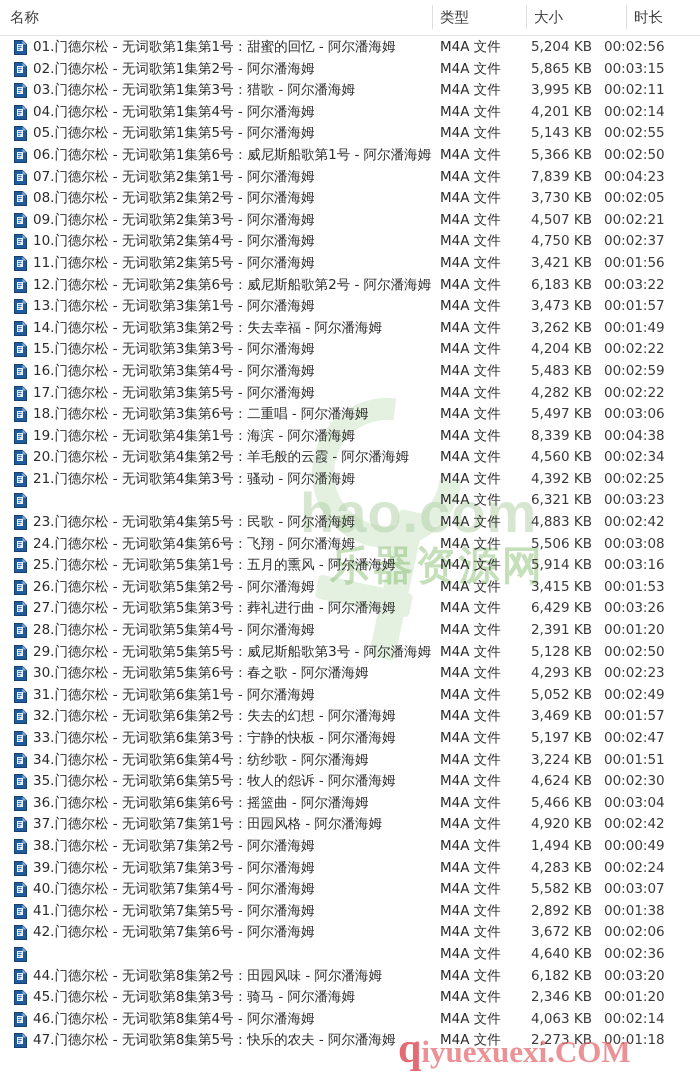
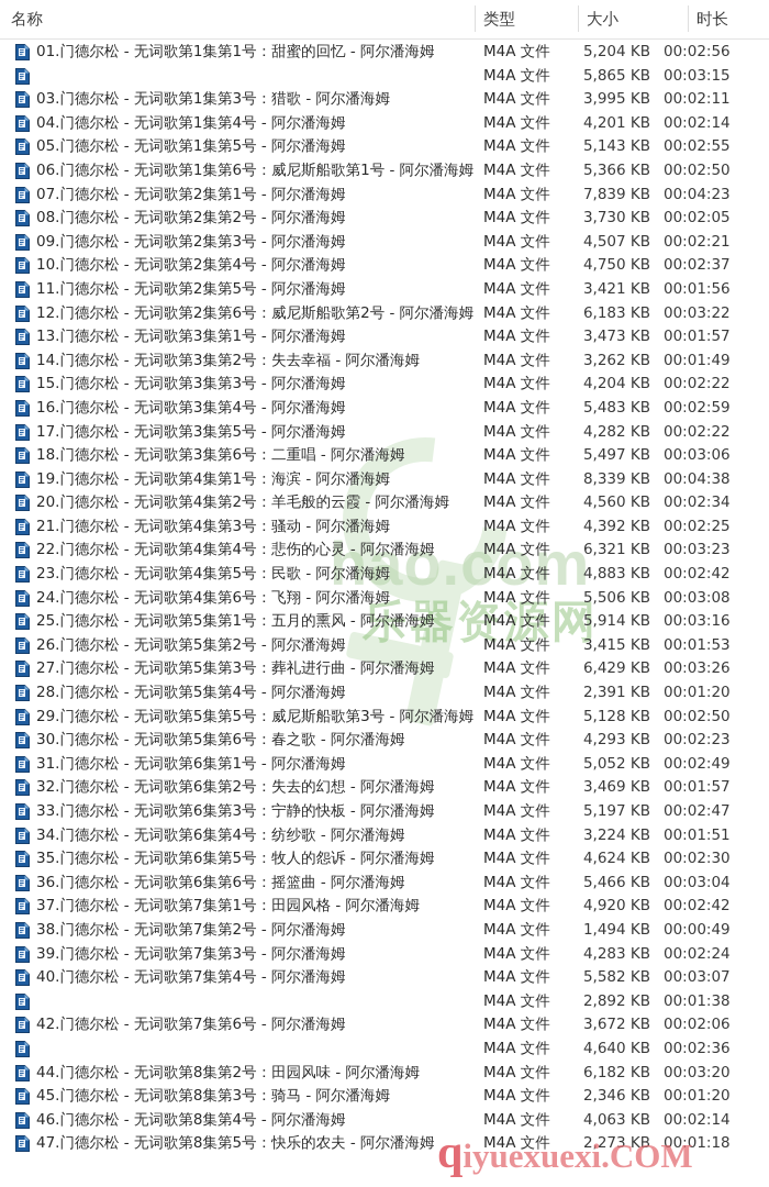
  hao.com
  乐器资源网
  名称
  类型
  大小
  时长
  01.门德尔松 - 无词歌第1集第1号：甜蜜的回忆 - 阿尔潘海姆
  M4A 文件
  5,204 KB
  00:02:56
- 02.门德尔松 - 无词歌第1集第2号 - 阿尔潘海姆
  M4A 文件
  5,865 KB
  00:03:15
  03.门德尔松 - 无词歌第1集第3号：猎歌 - 阿尔潘海姆
  M4A 文件
  3,995 KB
  00:02:11
  04.门德尔松 - 无词歌第1集第4号 - 阿尔潘海姆
  M4A 文件
  4,201 KB
  00:02:14
  05.门德尔松 - 无词歌第1集第5号 - 阿尔潘海姆
  M4A 文件
  5,143 KB
  00:02:55
  06.门德尔松 - 无词歌第1集第6号：威尼斯船歌第1号 - 阿尔潘海姆
  M4A 文件
  5,366 KB
  00:02:50
  07.门德尔松 - 无词歌第2集第1号 - 阿尔潘海姆
  M4A 文件
  7,839 KB
  00:04:23
  08.门德尔松 - 无词歌第2集第2号 - 阿尔潘海姆
  M4A 文件
  3,730 KB
  00:02:05
  09.门德尔松 - 无词歌第2集第3号 - 阿尔潘海姆
  M4A 文件
  4,507 KB
  00:02:21
  10.门德尔松 - 无词歌第2集第4号 - 阿尔潘海姆
  M4A 文件
  4,750 KB
  00:02:37
  11.门德尔松 - 无词歌第2集第5号 - 阿尔潘海姆
  M4A 文件
  3,421 KB
  00:01:56
  12.门德尔松 - 无词歌第2集第6号：威尼斯船歌第2号 - 阿尔潘海姆
  M4A 文件
  6,183 KB
  00:03:22
  13.门德尔松 - 无词歌第3集第1号 - 阿尔潘海姆
  M4A 文件
  3,473 KB
  00:01:57
  14.门德尔松 - 无词歌第3集第2号：失去幸福 - 阿尔潘海姆
  M4A 文件
  3,262 KB
  00:01:49
  15.门德尔松 - 无词歌第3集第3号 - 阿尔潘海姆
  M4A 文件
  4,204 KB
  00:02:22
  16.门德尔松 - 无词歌第3集第4号 - 阿尔潘海姆
  M4A 文件
  5,483 KB
  00:02:59
  17.门德尔松 - 无词歌第3集第5号 - 阿尔潘海姆
  M4A 文件
  4,282 KB
  00:02:22
  18.门德尔松 - 无词歌第3集第6号：二重唱 - 阿尔潘海姆
  M4A 文件
  5,497 KB
  00:03:06
  19.门德尔松 - 无词歌第4集第1号：海滨 - 阿尔潘海姆
  M4A 文件
  8,339 KB
  00:04:38
  20.门德尔松 - 无词歌第4集第2号：羊毛般的云霞 - 阿尔潘海姆
  M4A 文件
  4,560 KB
  00:02:34
  21.门德尔松 - 无词歌第4集第3号：骚动 - 阿尔潘海姆
  M4A 文件
  4,392 KB
  00:02:25
+ 22.门德尔松 - 无词歌第4集第4号：悲伤的心灵 - 阿尔潘海姆
  M4A 文件
  6,321 KB
  00:03:23
  23.门德尔松 - 无词歌第4集第5号：民歌 - 阿尔潘海姆
  M4A 文件
  4,883 KB
  00:02:42
  24.门德尔松 - 无词歌第4集第6号：飞翔 - 阿尔潘海姆
  M4A 文件
  5,506 KB
  00:03:08
  25.门德尔松 - 无词歌第5集第1号：五月的熏风 - 阿尔潘海姆
  M4A 文件
  5,914 KB
  00:03:16
  26.门德尔松 - 无词歌第5集第2号 - 阿尔潘海姆
  M4A 文件
  3,415 KB
  00:01:53
  27.门德尔松 - 无词歌第5集第3号：葬礼进行曲 - 阿尔潘海姆
  M4A 文件
  6,429 KB
  00:03:26
  28.门德尔松 - 无词歌第5集第4号 - 阿尔潘海姆
  M4A 文件
  2,391 KB
  00:01:20
  29.门德尔松 - 无词歌第5集第5号：威尼斯船歌第3号 - 阿尔潘海姆
  M4A 文件
  5,128 KB
  00:02:50
  30.门德尔松 - 无词歌第5集第6号：春之歌 - 阿尔潘海姆
  M4A 文件
  4,293 KB
  00:02:23
  31.门德尔松 - 无词歌第6集第1号 - 阿尔潘海姆
  M4A 文件
  5,052 KB
  00:02:49
  32.门德尔松 - 无词歌第6集第2号：失去的幻想 - 阿尔潘海姆
  M4A 文件
  3,469 KB
  00:01:57
  33.门德尔松 - 无词歌第6集第3号：宁静的快板 - 阿尔潘海姆
  M4A 文件
  5,197 KB
  00:02:47
  34.门德尔松 - 无词歌第6集第4号：纺纱歌 - 阿尔潘海姆
  M4A 文件
  3,224 KB
  00:01:51
  35.门德尔松 - 无词歌第6集第5号：牧人的怨诉 - 阿尔潘海姆
  M4A 文件
  4,624 KB
  00:02:30
  36.门德尔松 - 无词歌第6集第6号：摇篮曲 - 阿尔潘海姆
  M4A 文件
  5,466 KB
  00:03:04
  37.门德尔松 - 无词歌第7集第1号：田园风格 - 阿尔潘海姆
  M4A 文件
  4,920 KB
  00:02:42
  38.门德尔松 - 无词歌第7集第2号 - 阿尔潘海姆
  M4A 文件
  1,494 KB
  00:00:49
  39.门德尔松 - 无词歌第7集第3号 - 阿尔潘海姆
  M4A 文件
  4,283 KB
  00:02:24
  40.门德尔松 - 无词歌第7集第4号 - 阿尔潘海姆
  M4A 文件
  5,582 KB
  00:03:07
- 41.门德尔松 - 无词歌第7集第5号 - 阿尔潘海姆
  M4A 文件
  2,892 KB
  00:01:38
  42.门德尔松 - 无词歌第7集第6号 - 阿尔潘海姆
  M4A 文件
  3,672 KB
  00:02:06
  M4A 文件
  4,640 KB
  00:02:36
  44.门德尔松 - 无词歌第8集第2号：田园风味 - 阿尔潘海姆
  M4A 文件
  6,182 KB
  00:03:20
  45.门德尔松 - 无词歌第8集第3号：骑马 - 阿尔潘海姆
  M4A 文件
  2,346 KB
  00:01:20
  46.门德尔松 - 无词歌第8集第4号 - 阿尔潘海姆
  M4A 文件
  4,063 KB
  00:02:14
  47.门德尔松 - 无词歌第8集第5号：快乐的农夫 - 阿尔潘海姆
  M4A 文件
  2,273 KB
  00:01:18
  qiyuexuexi.COM
